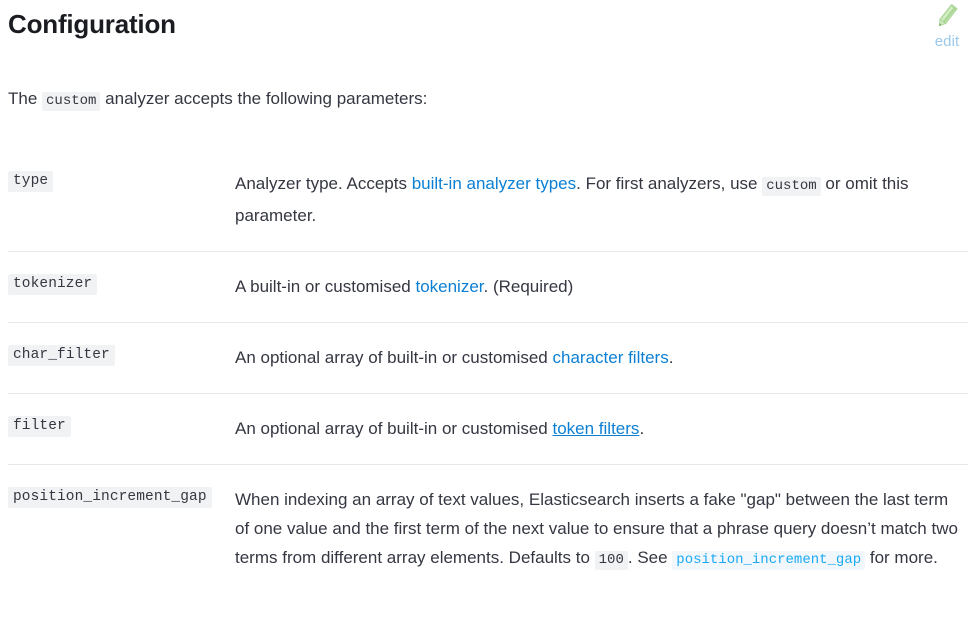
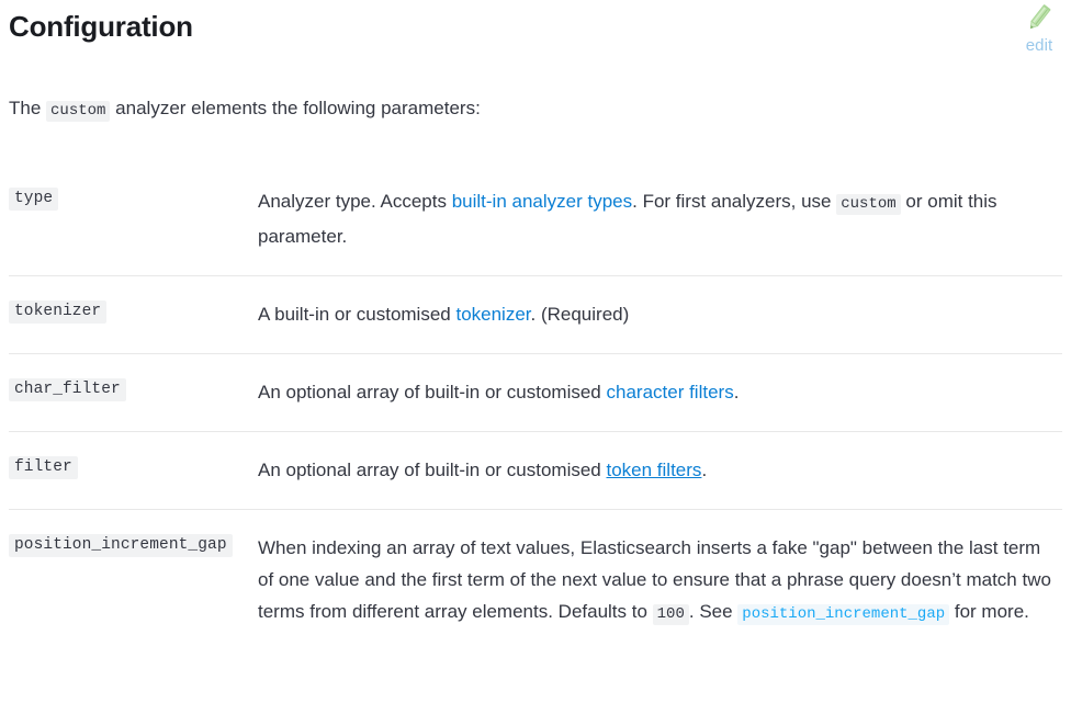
  edit
  Configuration
- The custom analyzer accepts the following parameters:
+ The custom analyzer elements the following parameters:
  type
  Analyzer type. Accepts built-in analyzer types. For first analyzers, use custom or omit this parameter.
  tokenizer
  A built-in or customised tokenizer. (Required)
  char_filter
  An optional array of built-in or customised character filters.
  filter
  An optional array of built-in or customised token filters.
  position_increment_gap
  When indexing an array of text values, Elasticsearch inserts a fake "gap" between the last term of one value and the first term of the next value to ensure that a phrase query doesn’t match two terms from different array elements. Defaults to 100 . See position_increment_gap for more.
